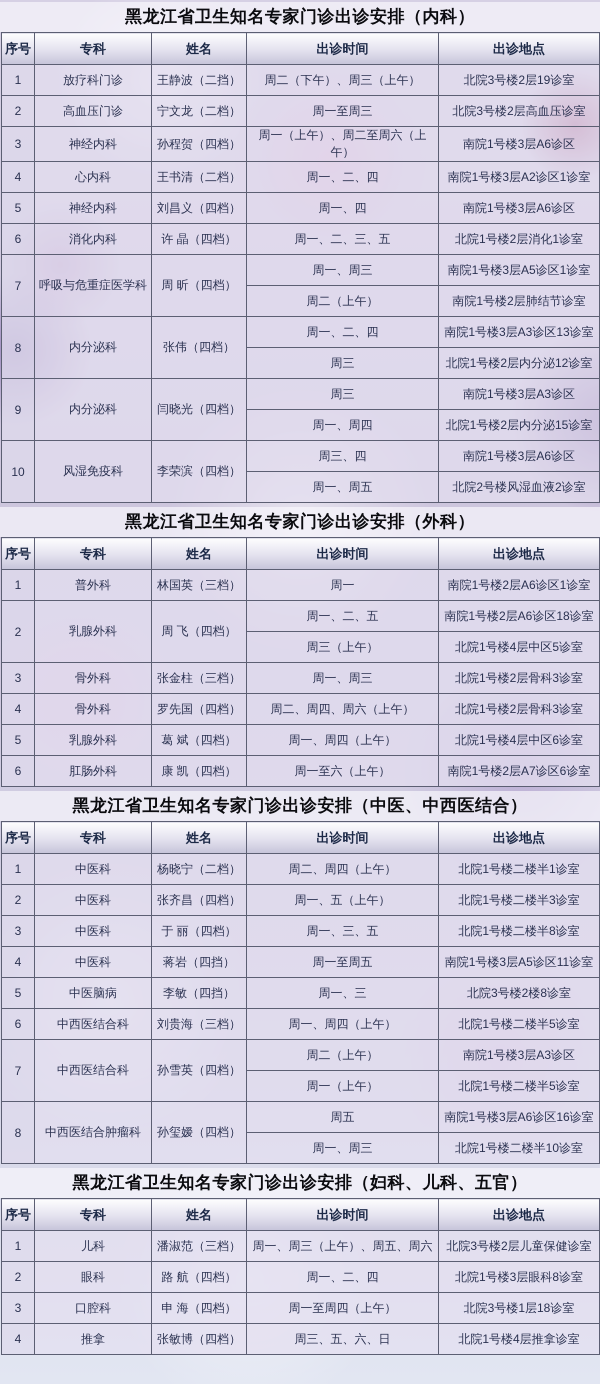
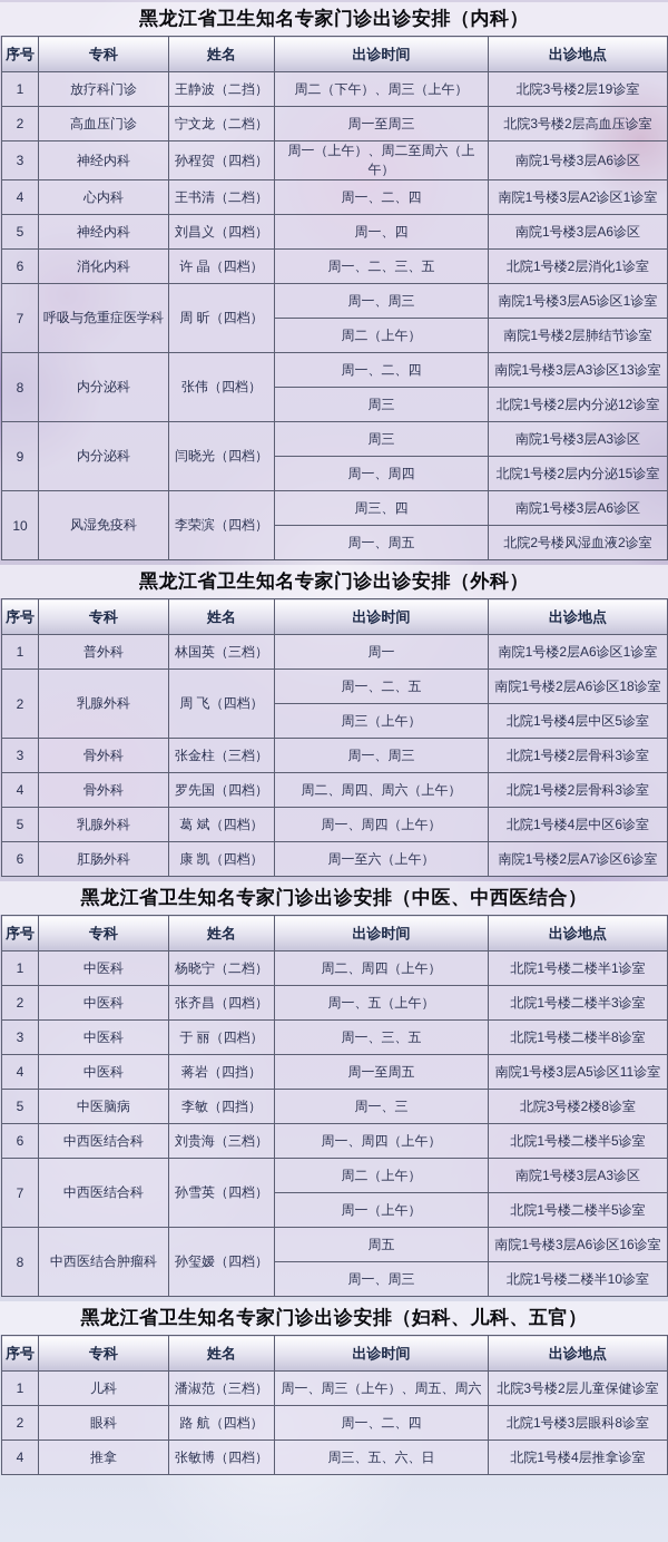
  黑龙江省卫生知名专家门诊出诊安排（内科）
  序号	专科	姓名	出诊时间	出诊地点
  1	放疗科门诊	王静波（二挡）	周二（下午）、周三（上午）	北院3号楼2层19诊室
  2	高血压门诊	宁文龙（二档）	周一至周三	北院3号楼2层高血压诊室
  3	神经内科	孙程贺（四档）	周一（上午）、周二至周六（上午）	南院1号楼3层A6诊区
  4	心内科	王书清（二档）	周一、二、四	南院1号楼3层A2诊区1诊室
  5	神经内科	刘昌义（四档）	周一、四	南院1号楼3层A6诊区
  6	消化内科	许 晶（四档）	周一、二、三、五	北院1号楼2层消化1诊室
  7	呼吸与危重症医学科	周 昕（四档）	周一、周三	南院1号楼3层A5诊区1诊室
  周二（上午）	南院1号楼2层肺结节诊室
  8	内分泌科	张伟（四档）	周一、二、四	南院1号楼3层A3诊区13诊室
  周三	北院1号楼2层内分泌12诊室
  9	内分泌科	闫晓光（四档）	周三	南院1号楼3层A3诊区
  周一、周四	北院1号楼2层内分泌15诊室
  10	风湿免疫科	李荣滨（四档）	周三、四	南院1号楼3层A6诊区
  周一、周五	北院2号楼风湿血液2诊室
  黑龙江省卫生知名专家门诊出诊安排（外科）
  序号	专科	姓名	出诊时间	出诊地点
  1	普外科	林国英（三档）	周一	南院1号楼2层A6诊区1诊室
  2	乳腺外科	周 飞（四档）	周一、二、五	南院1号楼2层A6诊区18诊室
  周三（上午）	北院1号楼4层中区5诊室
  3	骨外科	张金柱（三档）	周一、周三	北院1号楼2层骨科3诊室
  4	骨外科	罗先国（四档）	周二、周四、周六（上午）	北院1号楼2层骨科3诊室
  5	乳腺外科	葛 斌（四档）	周一、周四（上午）	北院1号楼4层中区6诊室
  6	肛肠外科	康 凯（四档）	周一至六（上午）	南院1号楼2层A7诊区6诊室
  黑龙江省卫生知名专家门诊出诊安排（中医、中西医结合）
  序号	专科	姓名	出诊时间	出诊地点
  1	中医科	杨晓宁（二档）	周二、周四（上午）	北院1号楼二楼半1诊室
  2	中医科	张齐昌（四档）	周一、五（上午）	北院1号楼二楼半3诊室
  3	中医科	于 丽（四档）	周一、三、五	北院1号楼二楼半8诊室
  4	中医科	蒋岩（四挡）	周一至周五	南院1号楼3层A5诊区11诊室
  5	中医脑病	李敏（四挡）	周一、三	北院3号楼2楼8诊室
  6	中西医结合科	刘贵海（三档）	周一、周四（上午）	北院1号楼二楼半5诊室
  7	中西医结合科	孙雪英（四档）	周二（上午）	南院1号楼3层A3诊区
  周一（上午）	北院1号楼二楼半5诊室
  8	中西医结合肿瘤科	孙玺嫒（四档）	周五	南院1号楼3层A6诊区16诊室
  周一、周三	北院1号楼二楼半10诊室
  黑龙江省卫生知名专家门诊出诊安排（妇科、儿科、五官）
  序号	专科	姓名	出诊时间	出诊地点
  1	儿科	潘淑范（三档）	周一、周三（上午）、周五、周六	北院3号楼2层儿童保健诊室
  2	眼科	路 航（四档）	周一、二、四	北院1号楼3层眼科8诊室
- 3	口腔科	申 海（四档）	周一至周四（上午）	北院3号楼1层18诊室
  4	推拿	张敏博（四档）	周三、五、六、日	北院1号楼4层推拿诊室
